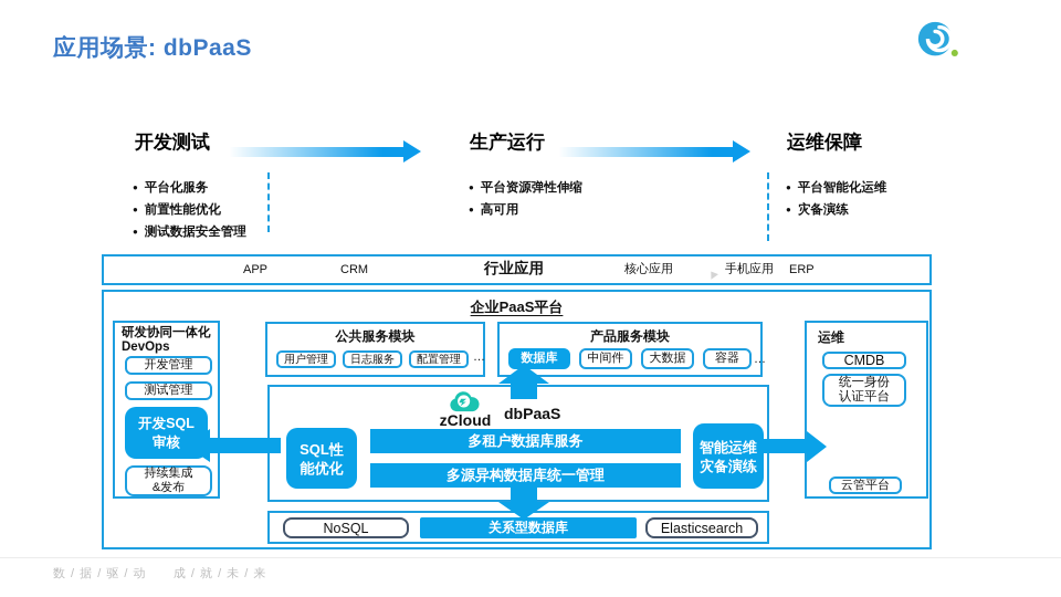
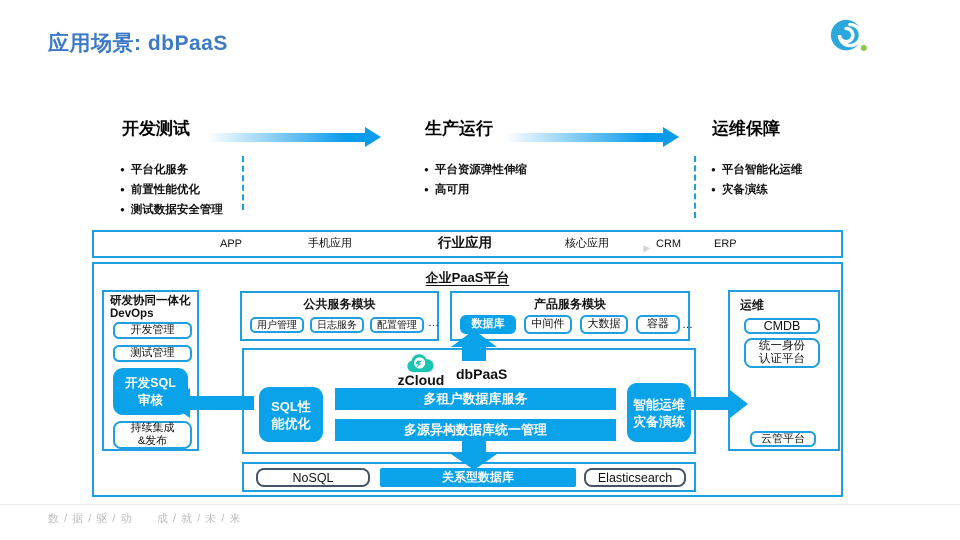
  应用场景: dbPaaS
  开发测试
  生产运行
  运维保障
  平台化服务
  前置性能优化
  测试数据安全管理
  平台资源弹性伸缩
  高可用
  平台智能化运维
  灾备演练
  APP
- CRM
+ 手机应用
  行业应用
  核心应用
- 手机应用
+ CRM
  ERP
  企业PaaS平台
  研发协同一体化
  DevOps
  开发管理
  测试管理
  开发SQL
  审核
  持续集成
  &发布
  公共服务模块
  用户管理
  日志服务
  配置管理
  …
  产品服务模块
  数据库
  中间件
  大数据
  容器
  …
  运维
  CMDB
  统一身份
  认证平台
  云管平台
  zCloud
  dbPaaS
  SQL性
  能优化
  多租户数据库服务
  多源异构数据库统一管理
  智能运维
  灾备演练
  NoSQL
  关系型数据库
  Elasticsearch
  数 / 据 / 驱 / 动 成 / 就 / 未 / 来
